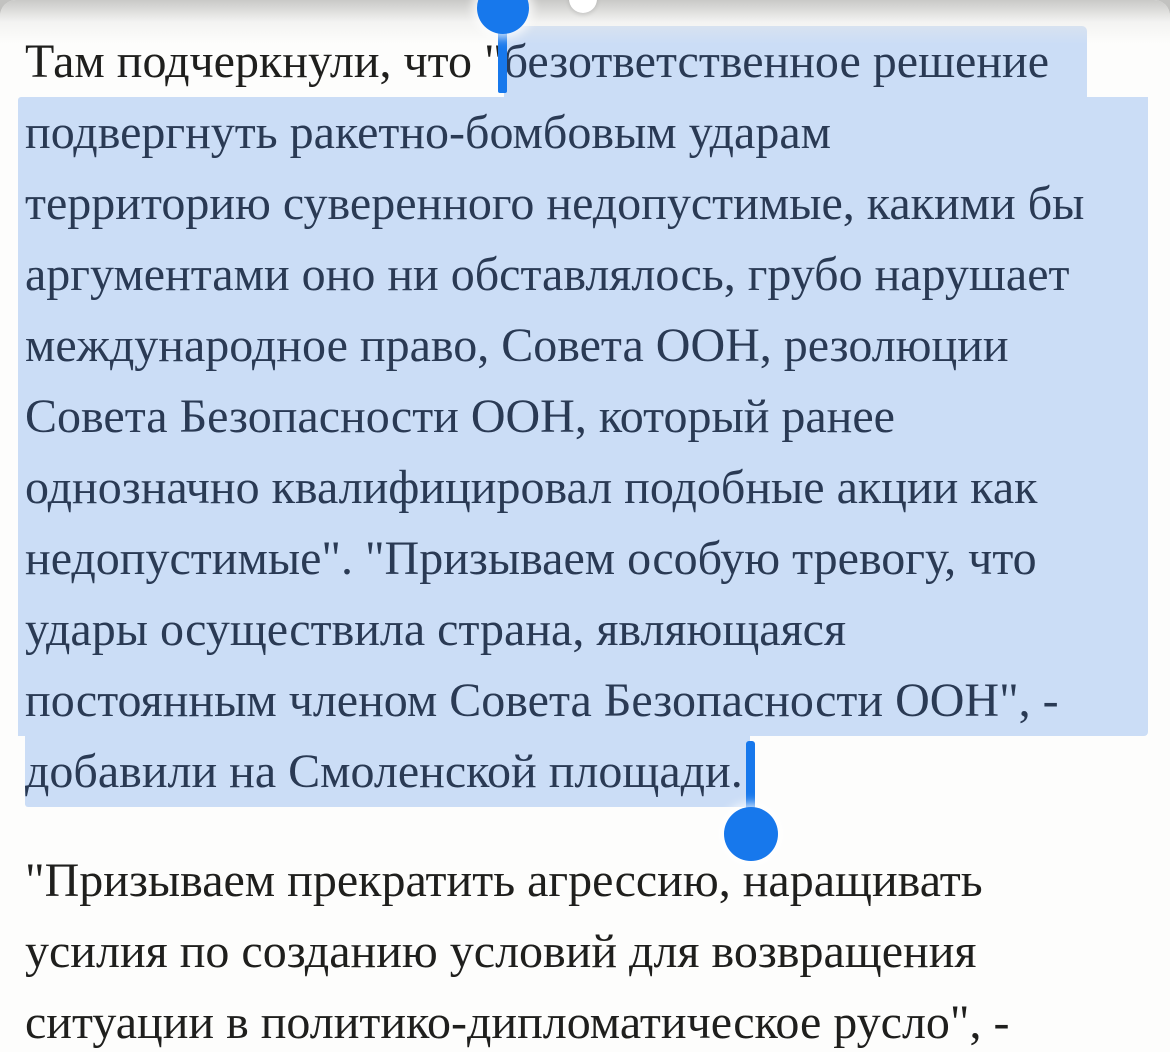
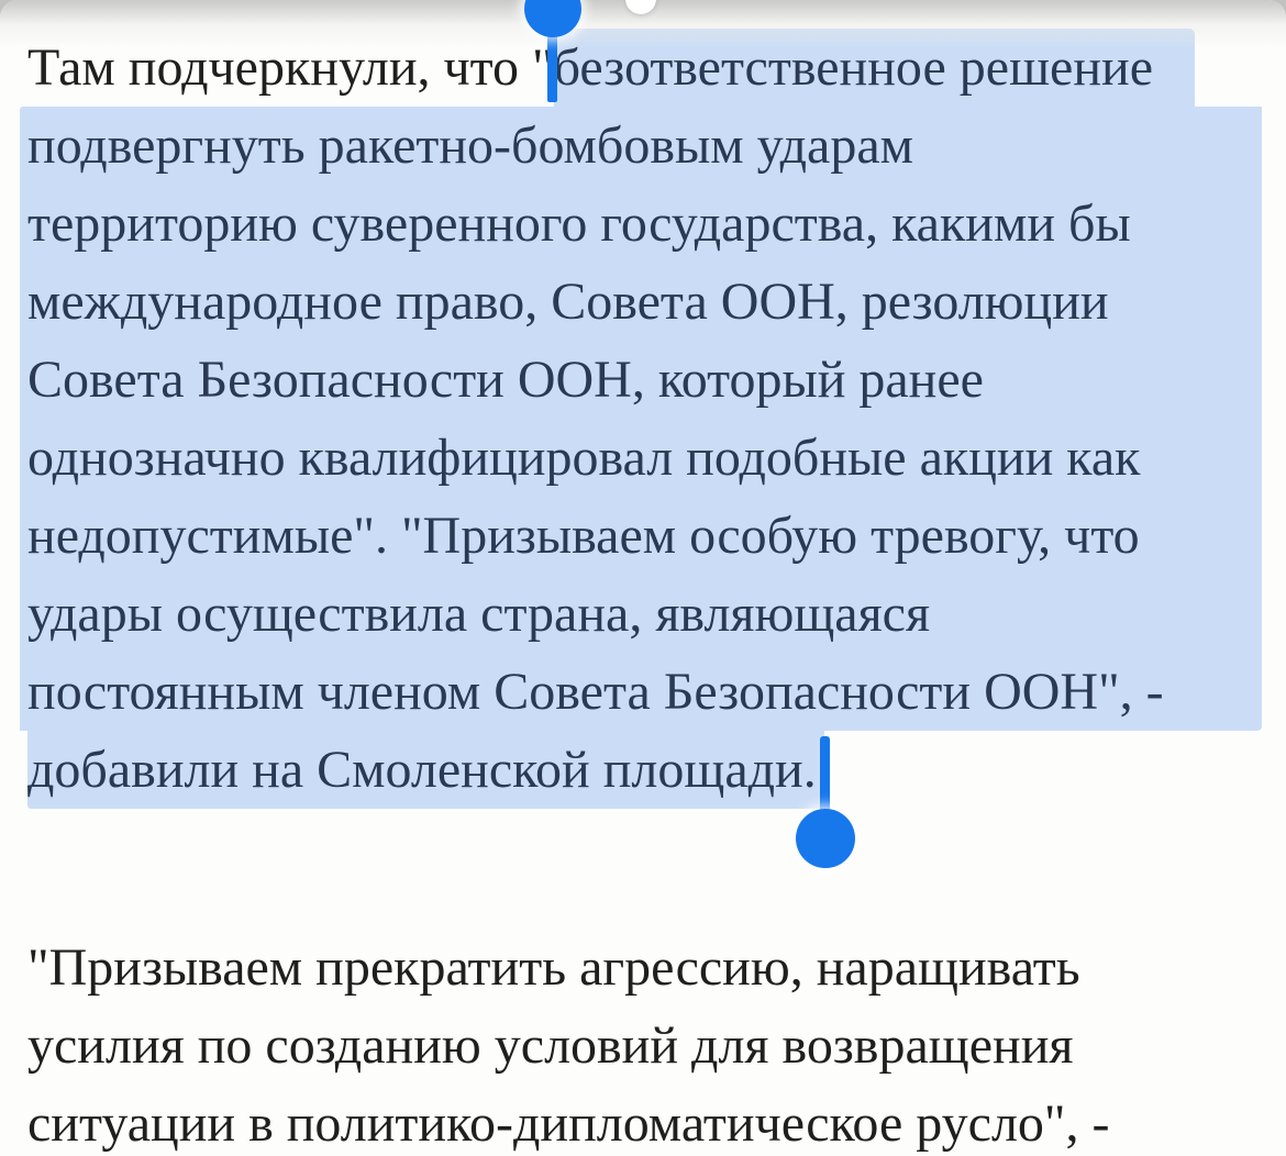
  Там подчеркнули, что "безответственное решение
  подвергнуть ракетно-бомбовым ударам
- территорию суверенного недопустимые, какими бы
+ территорию суверенного государства, какими бы
- аргументами оно ни обставлялось, грубо нарушает
  международное право, Совета ООН, резолюции
  Совета Безопасности ООН, который ранее
  однозначно квалифицировал подобные акции как
  недопустимые". "Призываем особую тревогу, что
  удары осуществила страна, являющаяся
  постоянным членом Совета Безопасности ООН", -
  добавили на Смоленской площади.
  "Призываем прекратить агрессию, наращивать
  усилия по созданию условий для возвращения
  ситуации в политико-дипломатическое русло", -
